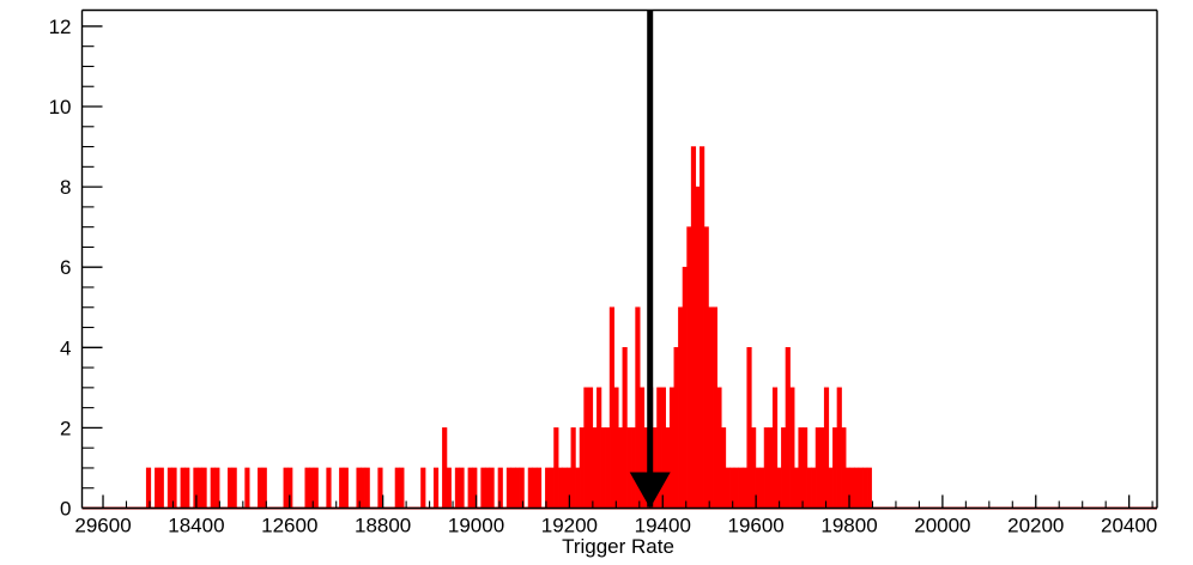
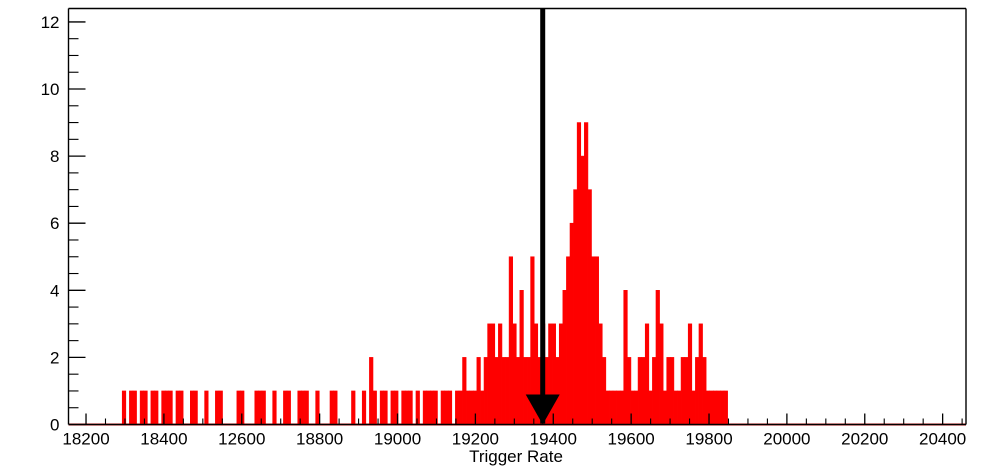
- 29600
+ 18200
  18400
  12600
  18800
  19000
  19200
  19400
  19600
  19800
  20000
  20200
  20400
  0
  2
  4
  6
  8
  10
  12
  Trigger Rate
